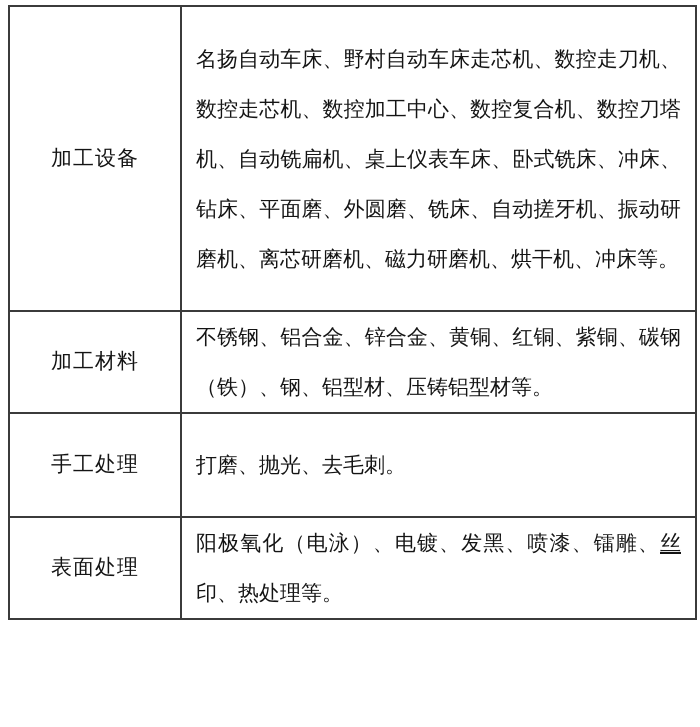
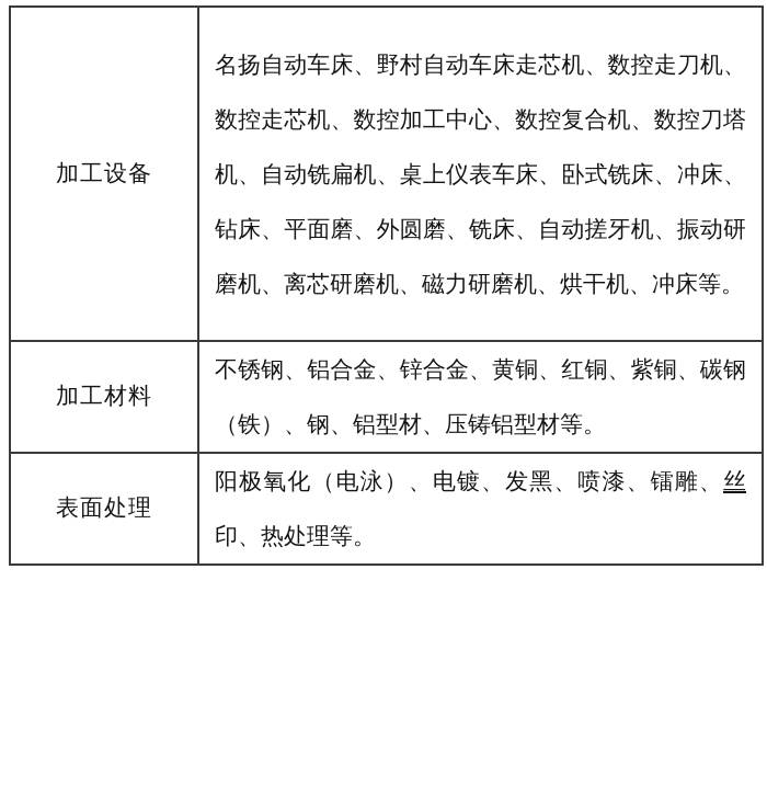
  加工设备	名扬自动车床、野村自动车床走芯机、数控走刀机、数控走芯机、数控加工中心、数控复合机、数控刀塔机、自动铣扁机、桌上仪表车床、卧式铣床、冲床、钻床、平面磨、外圆磨、铣床、自动搓牙机、振动研磨机、离芯研磨机、磁力研磨机、烘干机、冲床等。
  加工材料	不锈钢、铝合金、锌合金、黄铜、红铜、紫铜、碳钢（铁）、钢、铝型材、压铸铝型材等。
- 手工处理	打磨、抛光、去毛刺。
  表面处理	阳极氧化（电泳）、电镀、发黑、喷漆、镭雕、丝印、热处理等。
